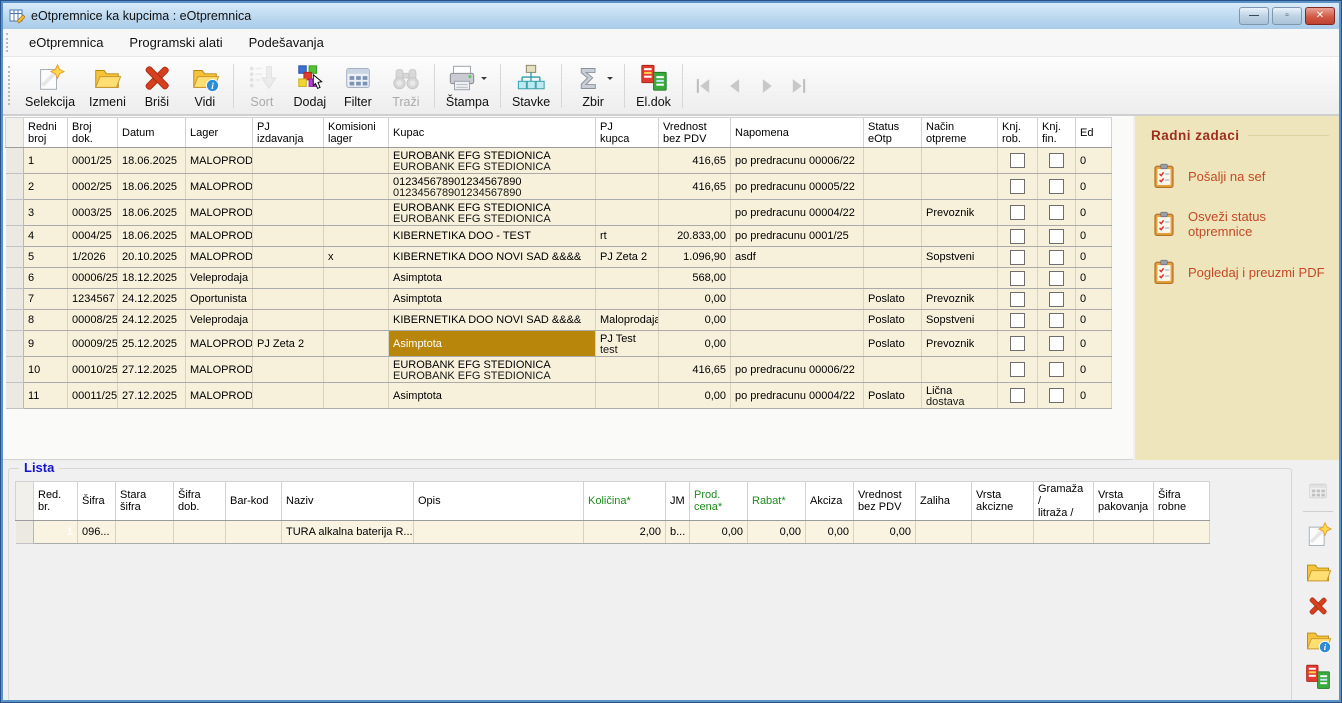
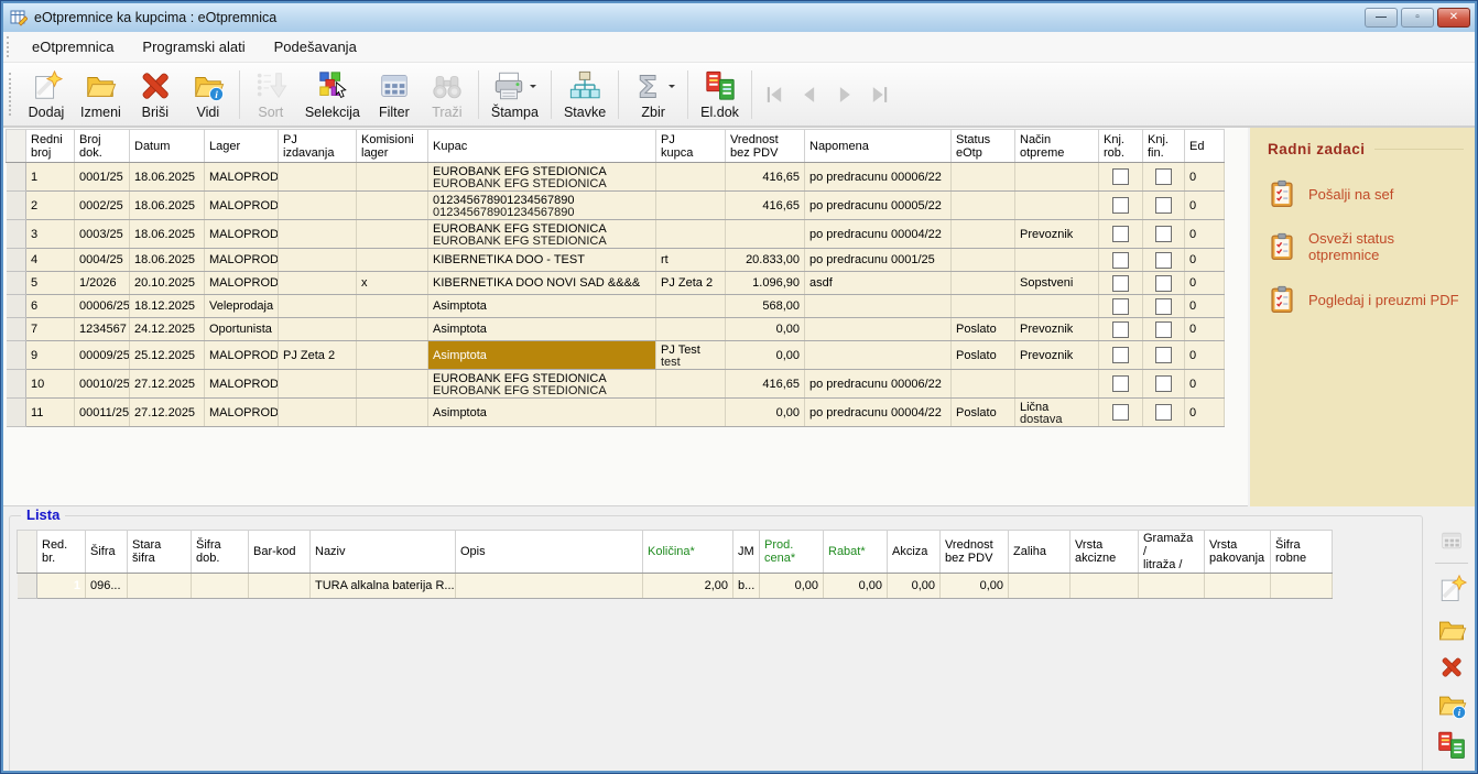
  eOtpremnice ka kupcima : eOtpremnica
  —
  ▫
  ✕
  eOtpremnica
  Programski alati
  Podešavanja
- Selekcija
+ Dodaj
  Izmeni
  Briši
  Vidi
  Sort
- Dodaj
+ Selekcija
  Filter
  Traži
  Štampa
  Stavke
  Zbir
  El.dok
  	Redni broj	Broj dok.	Datum	Lager	PJ izdavanja	Komisioni lager	Kupac	PJ kupca	Vrednost bez PDV	Napomena	Status eOtp	Način otpreme	Knj. rob.	Knj. fin.	Ed
  	1	0001/25	18.06.2025	MALOPROD			EUROBANK EFG STEDIONICAEUROBANK EFG STEDIONICA		416,65	po predracunu 00006/22					0
  	2	0002/25	18.06.2025	MALOPROD			012345678901234567890012345678901234567890		416,65	po predracunu 00005/22					0
  	3	0003/25	18.06.2025	MALOPROD			EUROBANK EFG STEDIONICAEUROBANK EFG STEDIONICA			po predracunu 00004/22		Prevoznik			0
  	4	0004/25	18.06.2025	MALOPROD			KIBERNETIKA DOO - TEST	rt	20.833,00	po predracunu 0001/25					0
  	5	1/2026	20.10.2025	MALOPROD		x	KIBERNETIKA DOO NOVI SAD &&&&	PJ Zeta 2	1.096,90	asdf		Sopstveni			0
  	6	00006/25	18.12.2025	Veleprodaja			Asimptota		568,00						0
  	7	1234567	24.12.2025	Oportunista			Asimptota		0,00		Poslato	Prevoznik			0
- 	8	00008/25	24.12.2025	Veleprodaja			KIBERNETIKA DOO NOVI SAD &&&&	Maloprodaja	0,00		Poslato	Sopstveni			0
  	9	00009/25	25.12.2025	MALOPROD	PJ Zeta 2		Asimptota	PJ Testtest	0,00		Poslato	Prevoznik			0
  	10	00010/25	27.12.2025	MALOPROD			EUROBANK EFG STEDIONICAEUROBANK EFG STEDIONICA		416,65	po predracunu 00006/22					0
  	11	00011/25	27.12.2025	MALOPROD			Asimptota		0,00	po predracunu 00004/22	Poslato	Ličnadostava			0
  Radni zadaci
  Pošalji na sef
  Osveži status otpremnice
  Pogledaj i preuzmi PDF
  Lista
  	Red. br.	Šifra	Stara šifra	Šifra dob.	Bar-kod	Naziv	Opis	Količina*	JM	Prod. cena*	Rabat*	Akciza	Vrednost bez PDV	Zaliha	Vrsta akcizne	Gramaža / litraža /	Vrsta pakovanja	Šifra robne
  	1	096...				TURA alkalna baterija R...		2,00	b...	0,00	0,00	0,00	0,00
